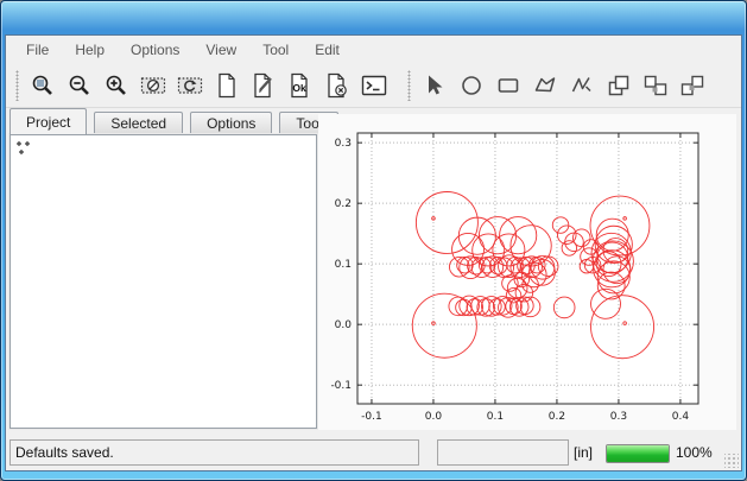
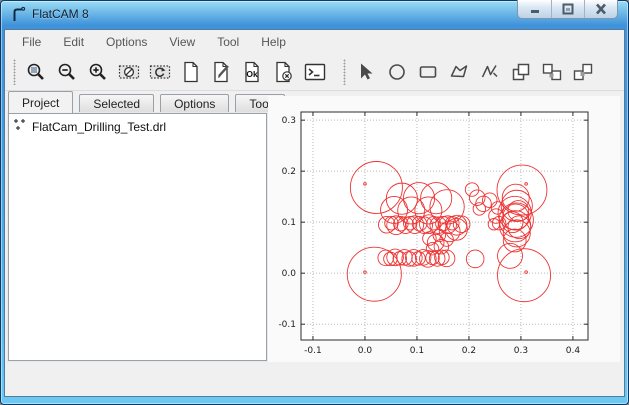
+ FlatCAM 8
  File
- Help
+ Edit
  Options
  View
  Tool
- Edit
+ Help
  Ok
  Project
  Selected
  Options
  Too
+ FlatCam_Drilling_Test.drl
  -0.1
  0.0
  0.1
  0.2
  0.3
  0.4
  -0.1
  0.0
  0.1
  0.2
  0.3
- Defaults saved.
- [in]
- 100%
